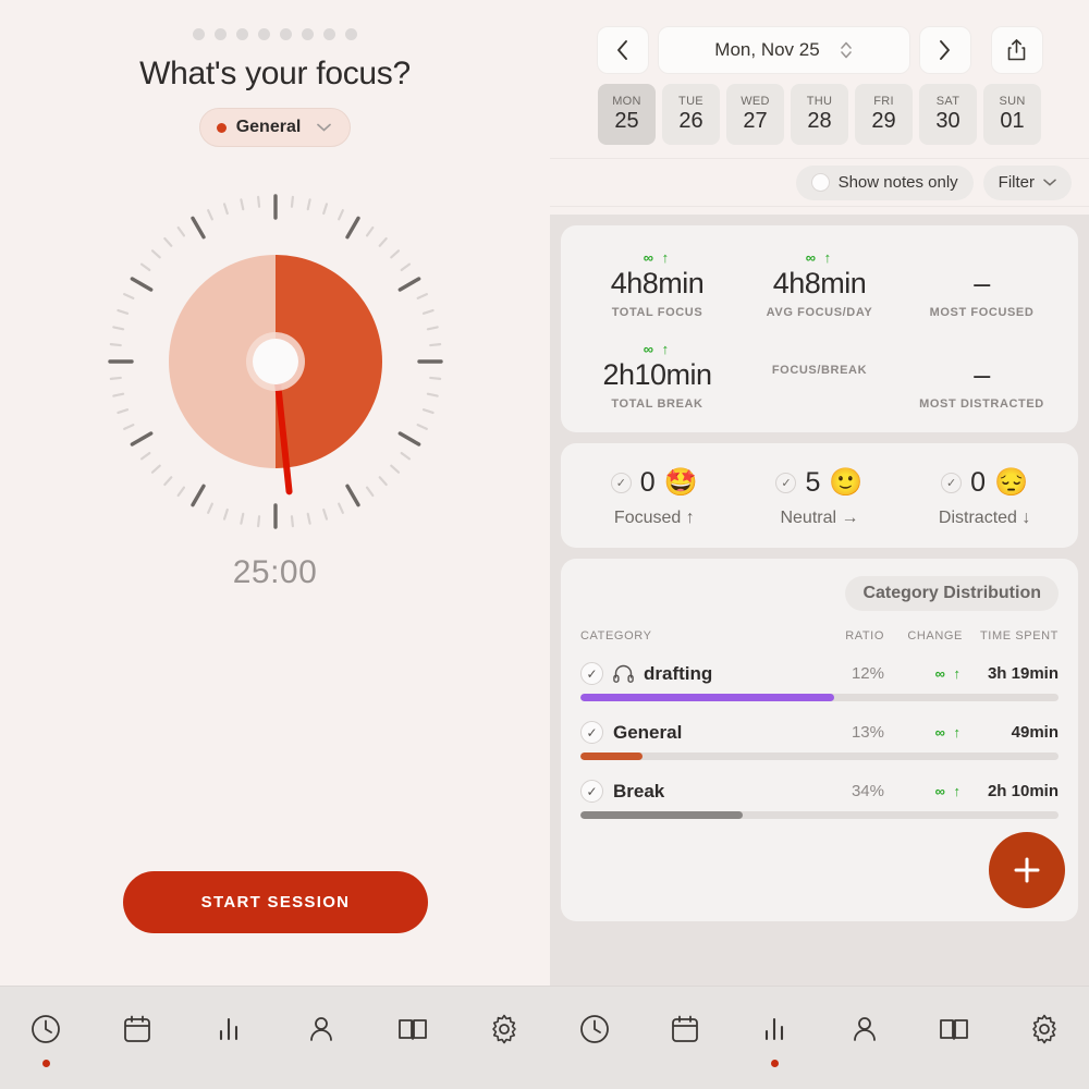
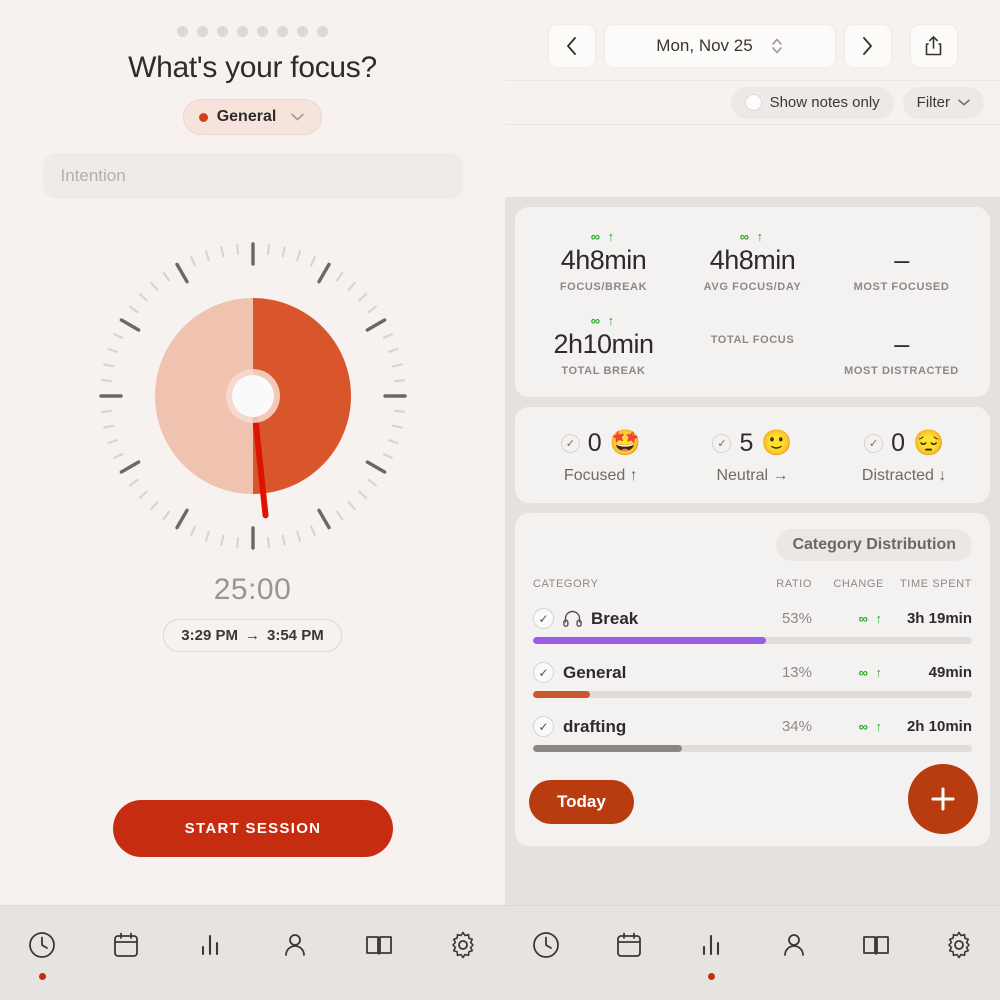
  What's your focus?
  General
+ Intention
  25:00
+ 3:29 PM
+ →
+ 3:54 PM
  START SESSION
  Mon, Nov 25
- MON
- 25
- TUE
- 26
- WED
- 27
- THU
- 28
- FRI
- 29
- SAT
- 30
- SUN
- 01
  Show notes only
  Filter
  ∞ ↑
  4h8min
- TOTAL FOCUS
+ FOCUS/BREAK
  ∞ ↑
  4h8min
  AVG FOCUS/DAY
  –
  MOST FOCUSED
  ∞ ↑
  2h10min
  TOTAL BREAK
- FOCUS/BREAK
+ TOTAL FOCUS
  –
  MOST DISTRACTED
  ✓
  0
  🤩
  Focused ↑
  ✓
  5
  🙂
  Neutral →
  ✓
  0
  😔
  Distracted ↓
  Category Distribution
  CATEGORY
  RATIO
  CHANGE
  TIME SPENT
  ✓
- drafting
+ Break
- 12%
+ 53%
  ∞ ↑
  3h 19min
  ✓
  General
  13%
  ∞ ↑
  49min
  ✓
- Break
+ drafting
  34%
  ∞ ↑
  2h 10min
+ Today
